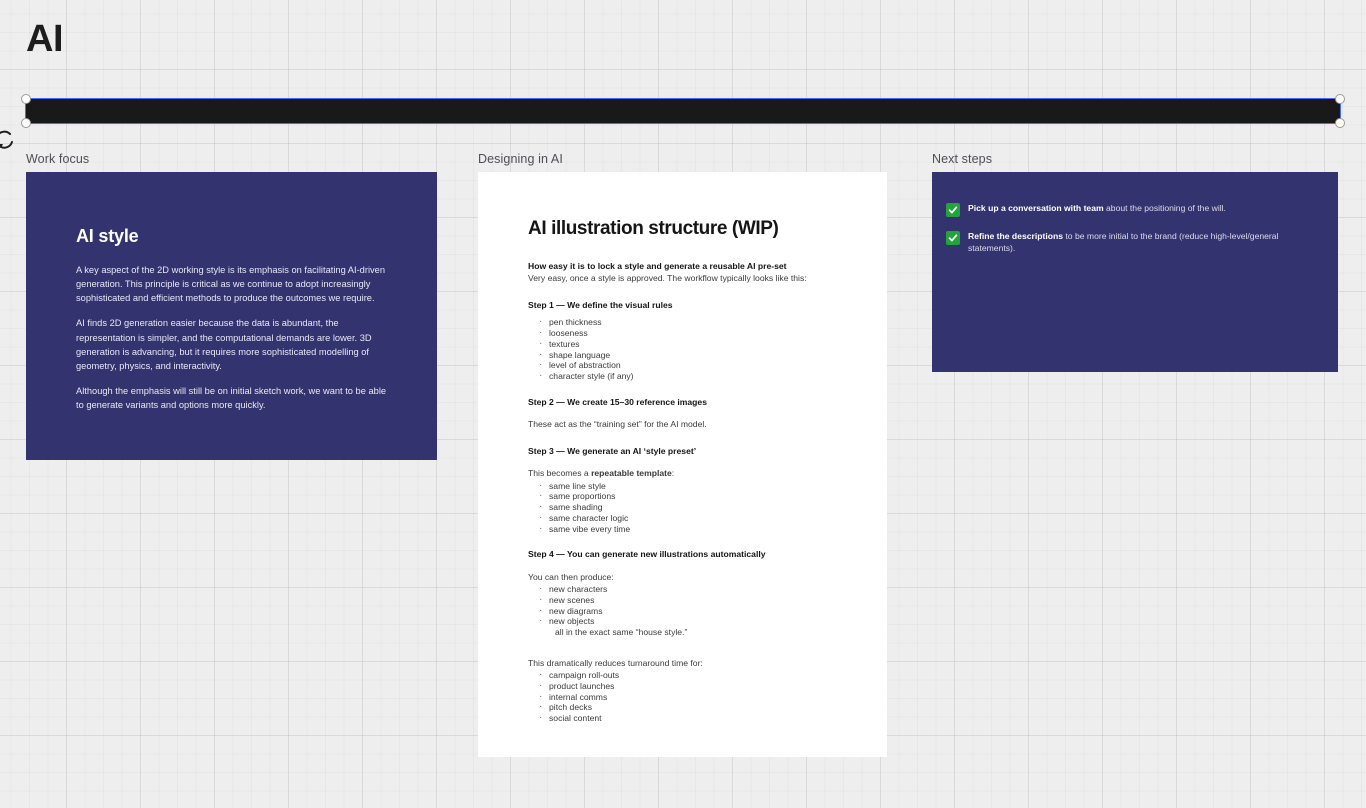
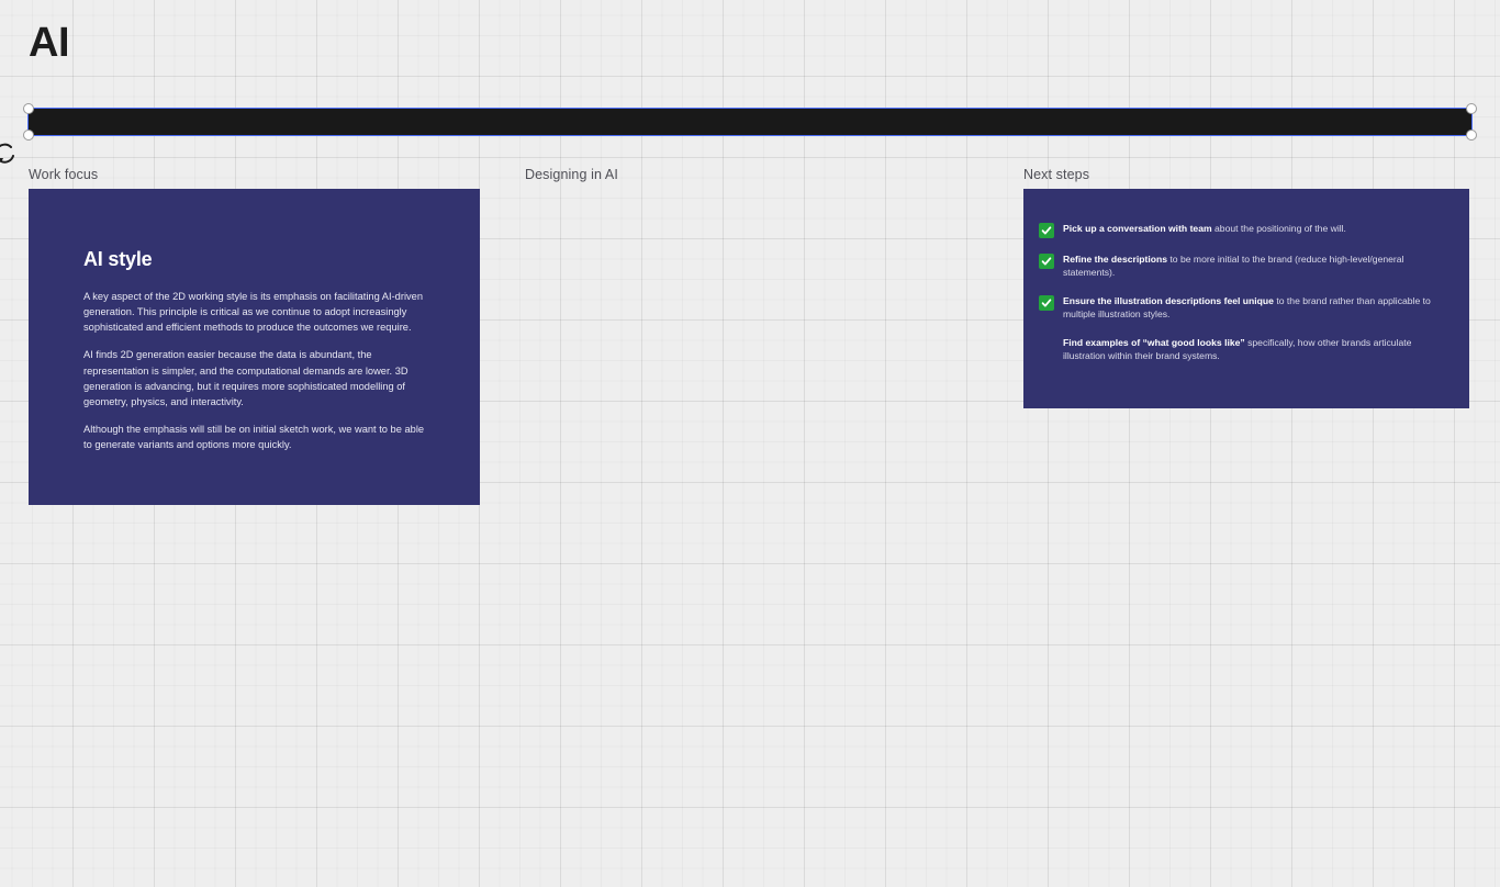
  AI
  Work focus
  Designing in AI
  Next steps
  AI style
  A key aspect of the 2D working style is its emphasis on facilitating AI-driven generation. This principle is critical as we continue to adopt increasingly sophisticated and efficient methods to produce the outcomes we require.
  AI finds 2D generation easier because the data is abundant, the representation is simpler, and the computational demands are lower. 3D generation is advancing, but it requires more sophisticated modelling of geometry, physics, and interactivity.
  Although the emphasis will still be on initial sketch work, we want to be able to generate variants and options more quickly.
- AI illustration structure (WIP)
- How easy it is to lock a style and generate a reusable AI pre-set
- Very easy, once a style is approved. The workflow typically looks like this:
- Step 1 — We define the visual rules
- pen thickness
- looseness
- textures
- shape language
- level of abstraction
- character style (if any)
- Step 2 — We create 15–30 reference images
- These act as the “training set” for the AI model.
- Step 3 — We generate an AI ‘style preset’
- This becomes a repeatable template:
- same line style
- same proportions
- same shading
- same character logic
- same vibe every time
- Step 4 — You can generate new illustrations automatically
- You can then produce:
- new characters
- new scenes
- new diagrams
- new objects
- all in the exact same “house style.”
- This dramatically reduces turnaround time for:
- campaign roll-outs
- product launches
- internal comms
- pitch decks
- social content
  Pick up a conversation with team about the positioning of the will.
  Refine the descriptions to be more initial to the brand (reduce high-level/general statements).
+ Ensure the illustration descriptions feel unique to the brand rather than applicable to multiple illustration styles.
+ Find examples of “what good looks like” specifically, how other brands articulate illustration within their brand systems.
